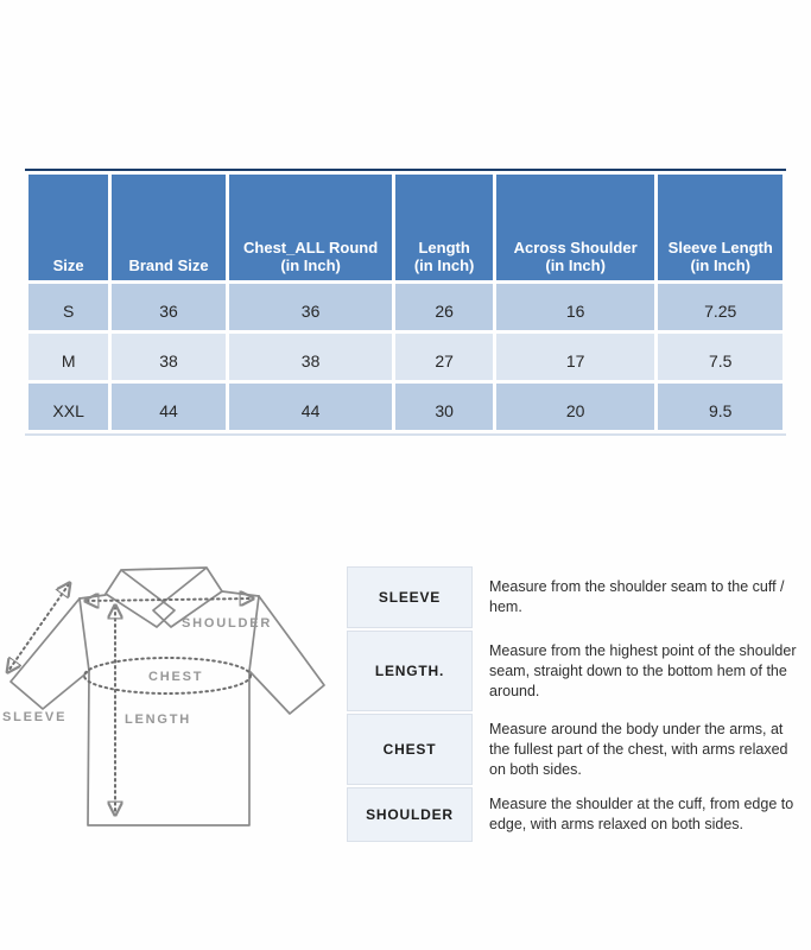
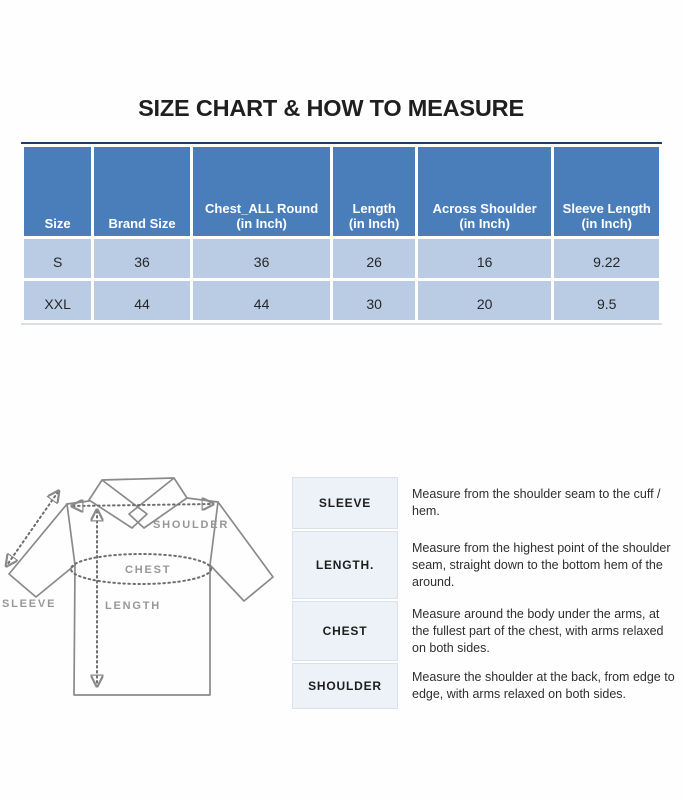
+ SIZE CHART & HOW TO MEASURE
  Size	Brand Size	Chest_ALL Round (in Inch)	Length (in Inch)	Across Shoulder (in Inch)	Sleeve Length (in Inch)
- S	36	36	26	16	7.25
+ S	36	36	26	16	9.22
- M	38	38	27	17	7.5
  XXL	44	44	30	20	9.5
  SHOULDER
  CHEST
  LENGTH
  SLEEVE
  SLEEVE
  Measure from the shoulder seam to the cuff / hem.
  LENGTH.
  Measure from the highest point of the shoulder seam, straight down to the bottom hem of the around.
  CHEST
  Measure around the body under the arms, at the fullest part of the chest, with arms relaxed on both sides.
  SHOULDER
- Measure the shoulder at the cuff, from edge to edge, with arms relaxed on both sides.
+ Measure the shoulder at the back, from edge to edge, with arms relaxed on both sides.
